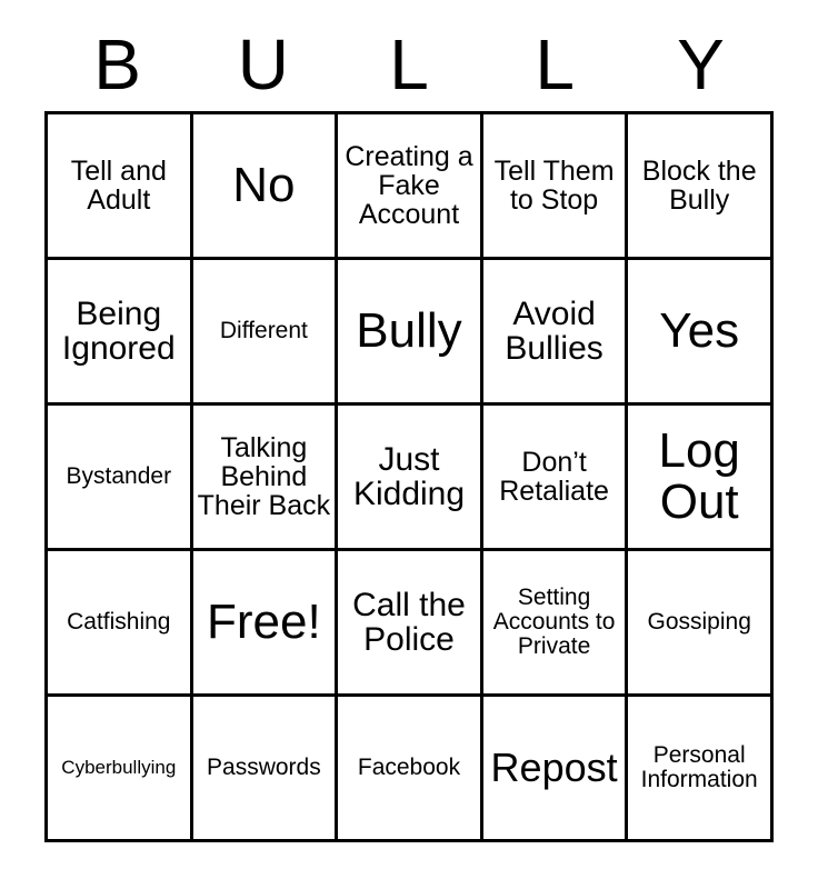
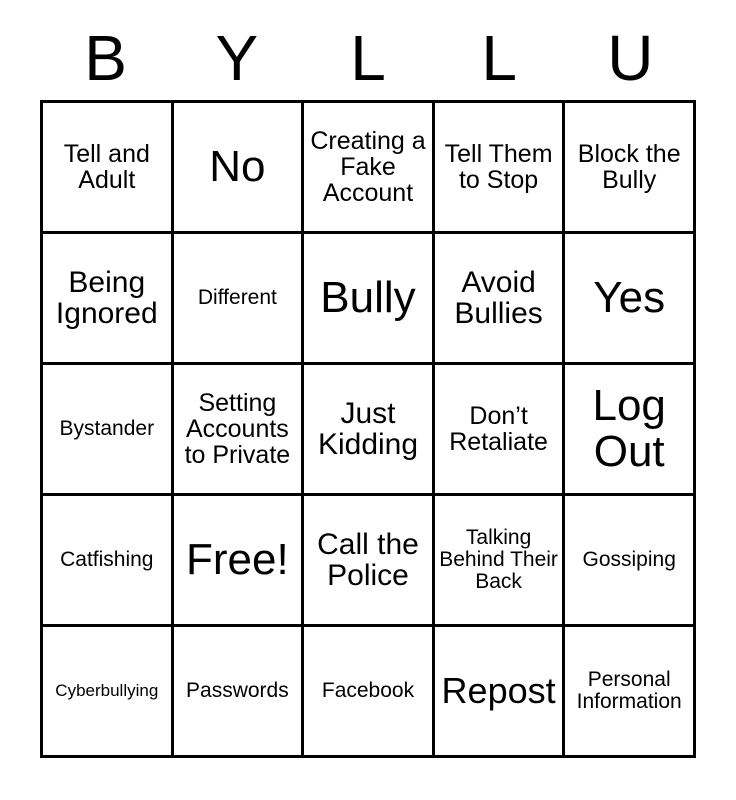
  B
- U
+ Y
  L
  L
- Y
+ U
  Tell and Adult
  No
  Creating a Fake Account
  Tell Them to Stop
  Block the Bully
  Being Ignored
  Different
  Bully
  Avoid Bullies
  Yes
  Bystander
- Talking Behind Their Back
+ Setting Accounts to Private
  Just Kidding
  Don’t Retaliate
  Log Out
  Catfishing
  Free!
  Call the Police
- Setting Accounts to Private
+ Talking Behind Their Back
  Gossiping
  Cyberbullying
  Passwords
  Facebook
  Repost
  Personal Information
